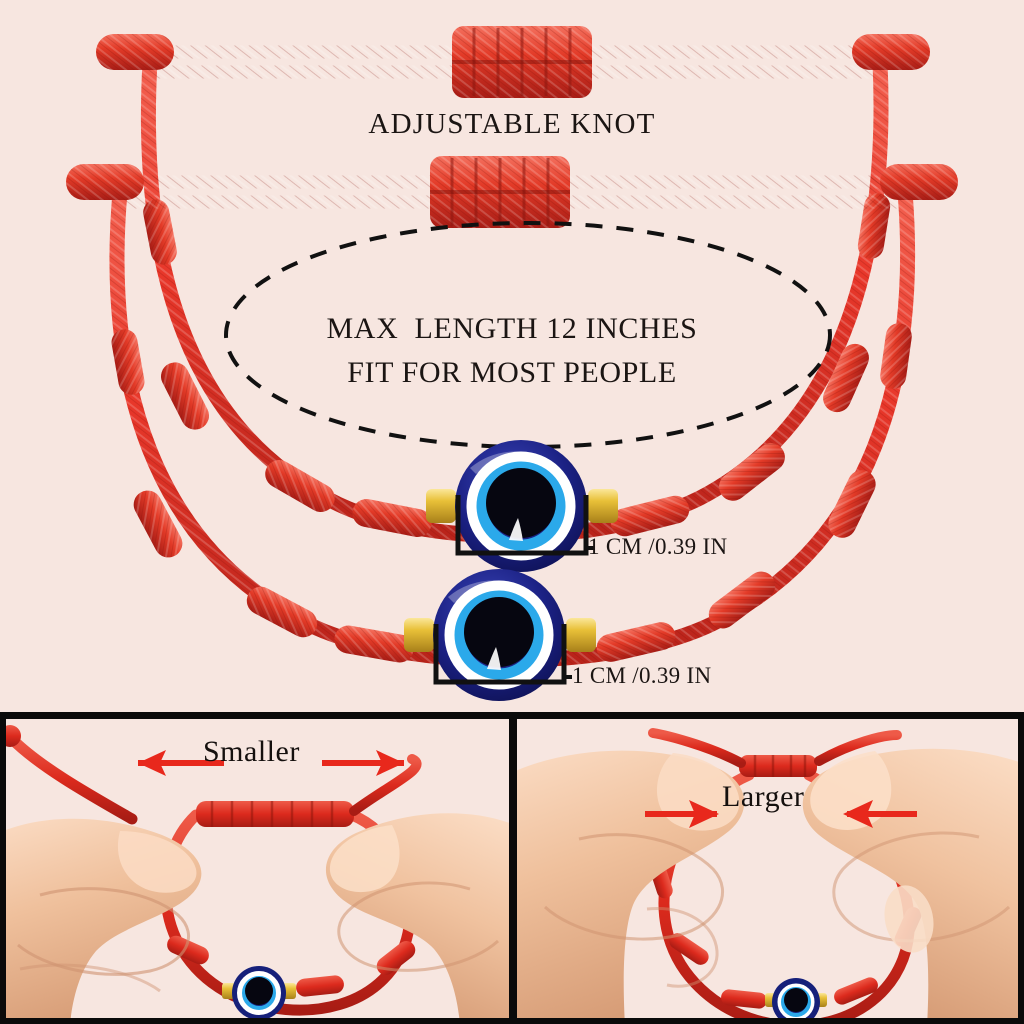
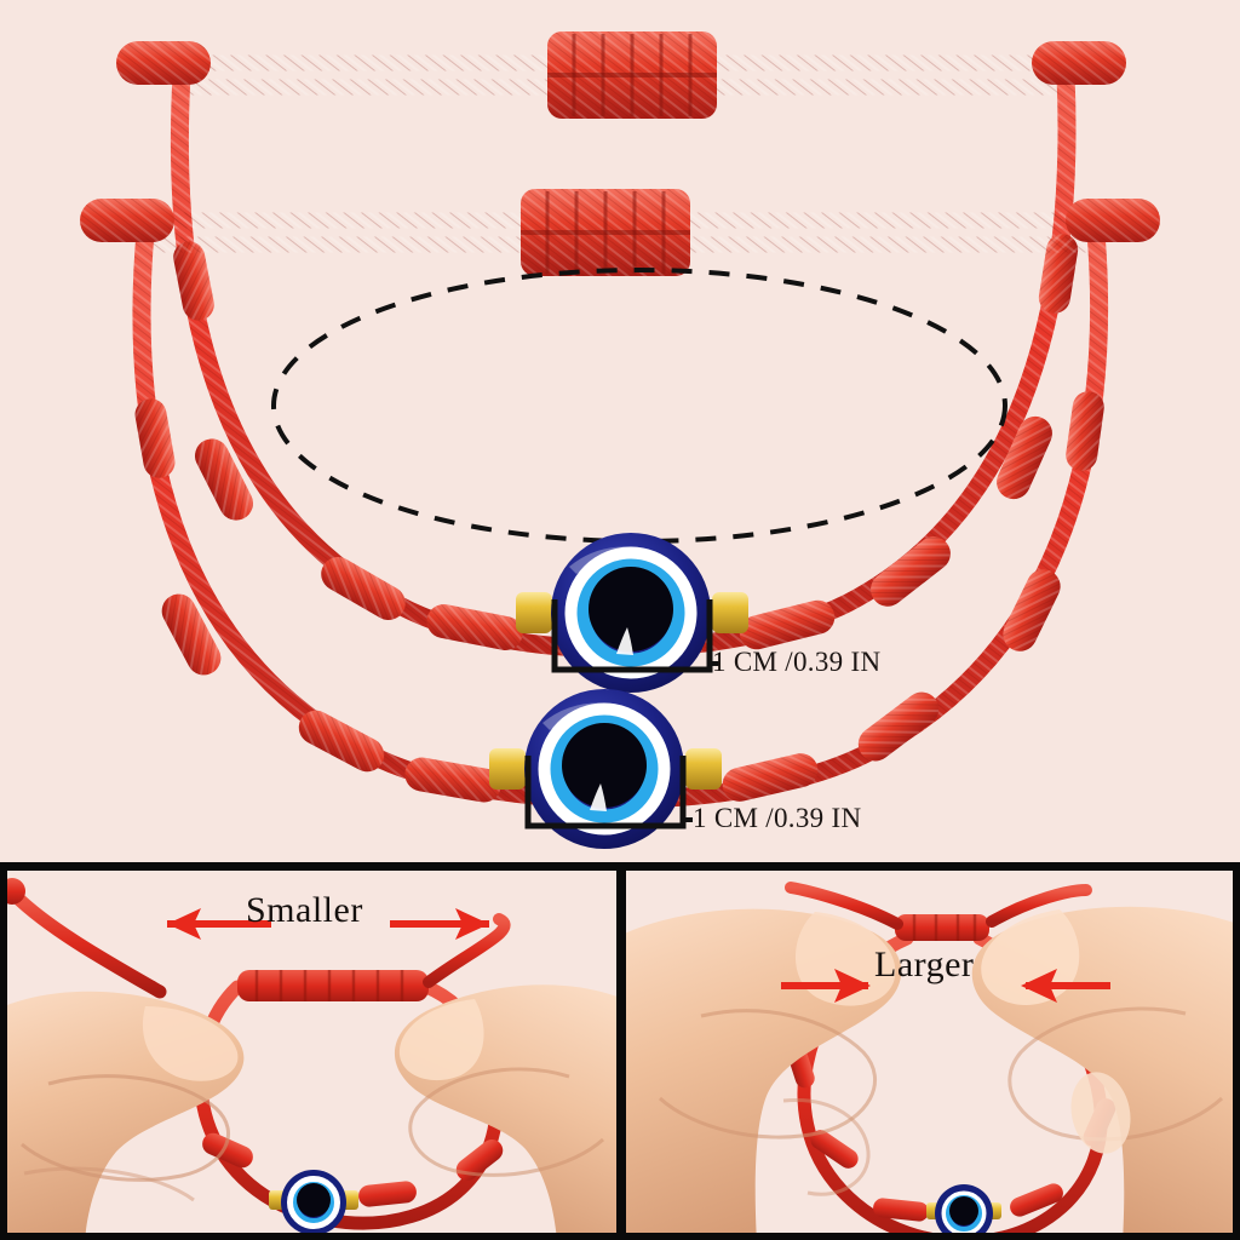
- ADJUSTABLE KNOT
- MAX LENGTH 12 INCHES
- FIT FOR MOST PEOPLE
  1 CM /0.39 IN
  1 CM /0.39 IN
  Smaller
  Larger
